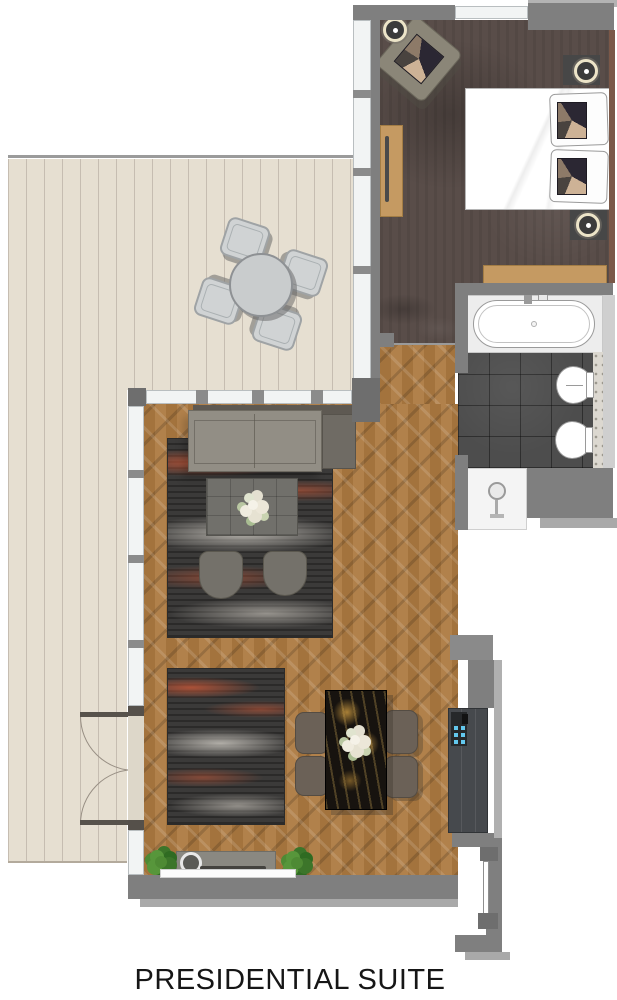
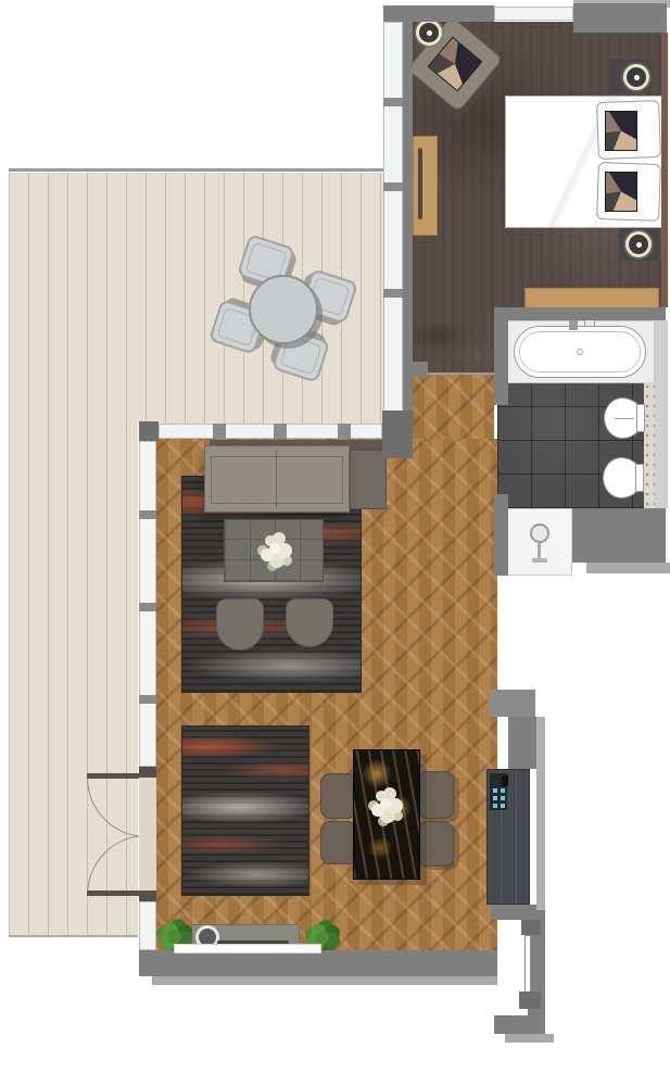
- PRESIDENTIAL SUITE
